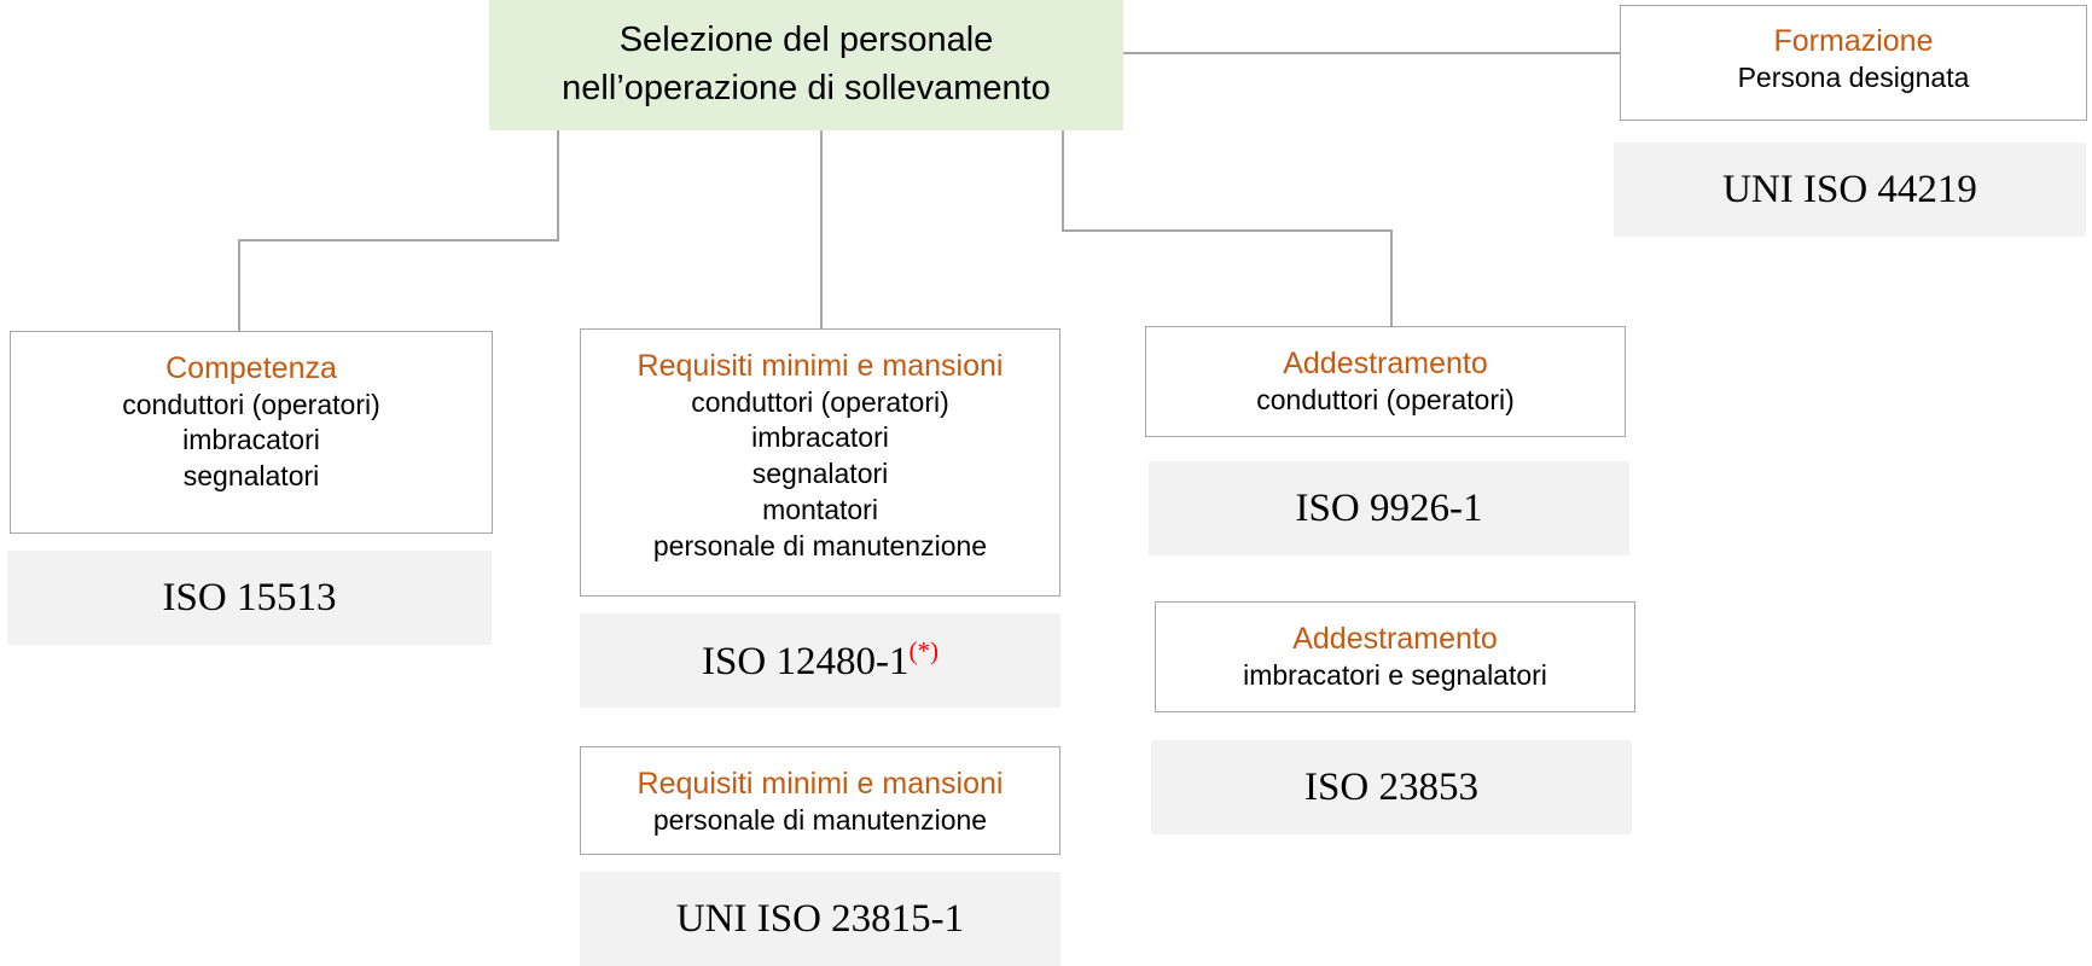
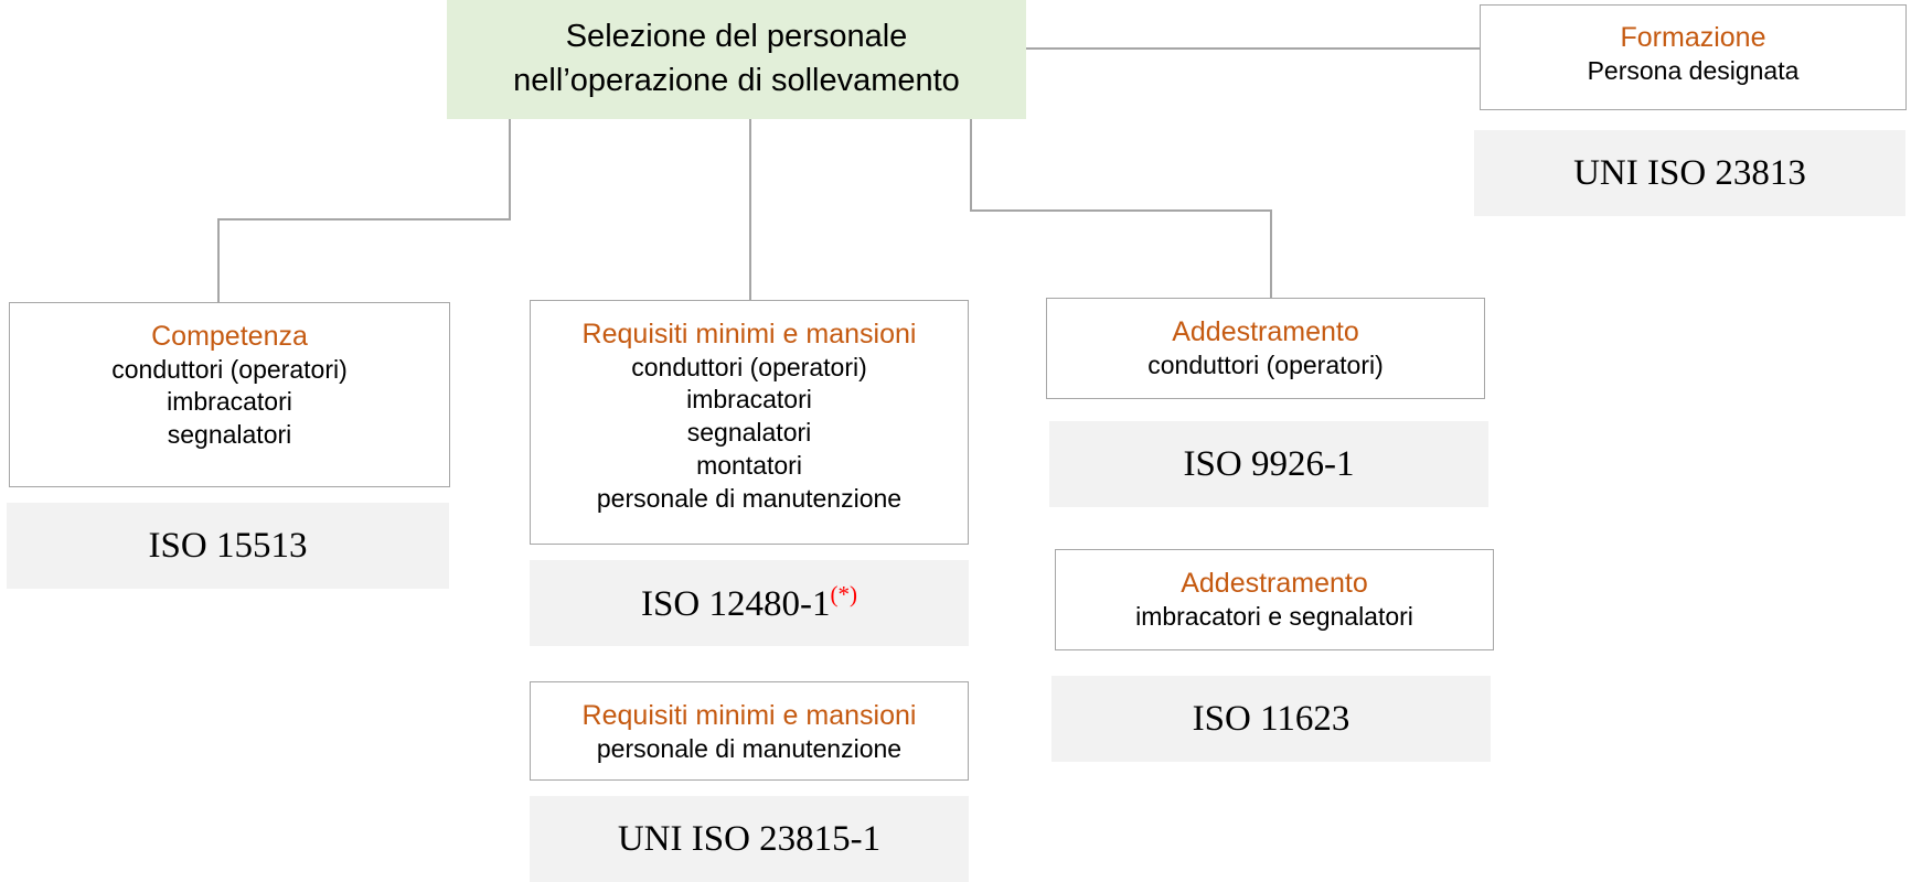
  Selezione del personale
  nell’operazione di sollevamento
  Formazione
  Persona designata
- UNI ISO 44219
+ UNI ISO 23813
  Competenza
  conduttori (operatori)
  imbracatori
  segnalatori
  ISO 15513
  Requisiti minimi e mansioni
  conduttori (operatori)
  imbracatori
  segnalatori
  montatori
  personale di manutenzione
  ISO 12480-1(*)
  Requisiti minimi e mansioni
  personale di manutenzione
  UNI ISO 23815-1
  Addestramento
  conduttori (operatori)
  ISO 9926-1
  Addestramento
  imbracatori e segnalatori
- ISO 23853
+ ISO 11623
